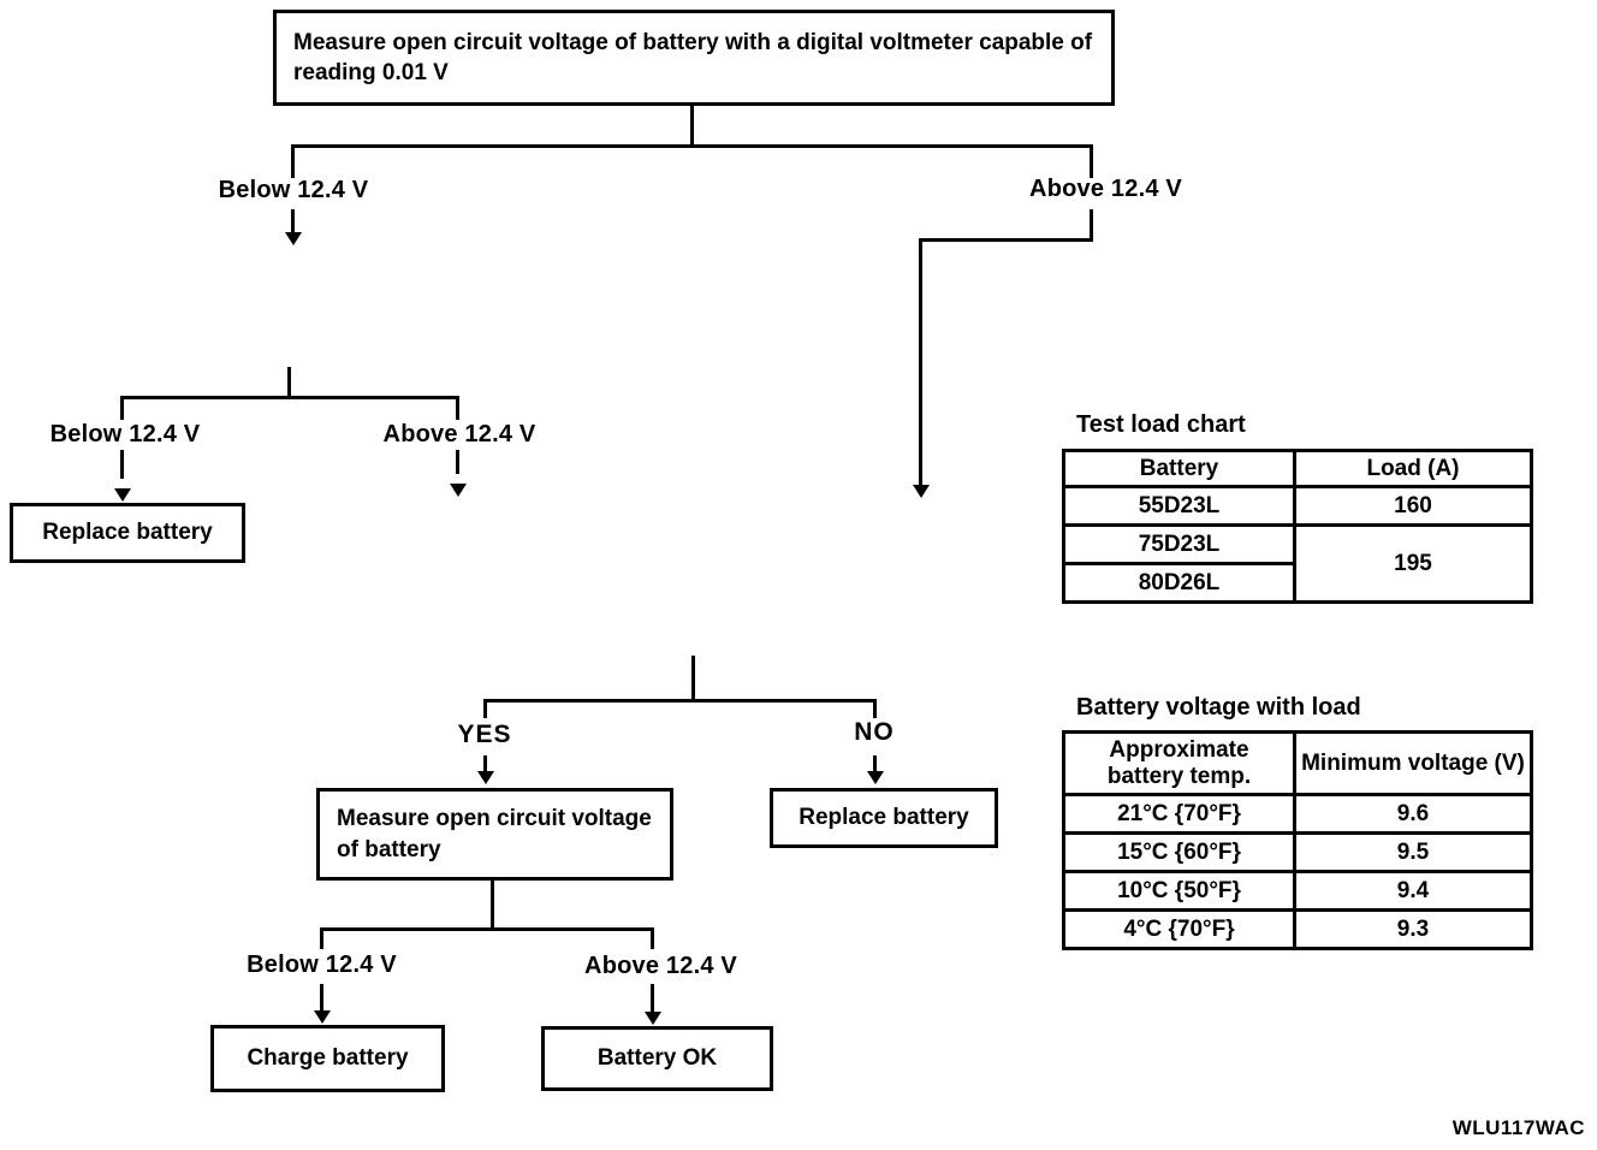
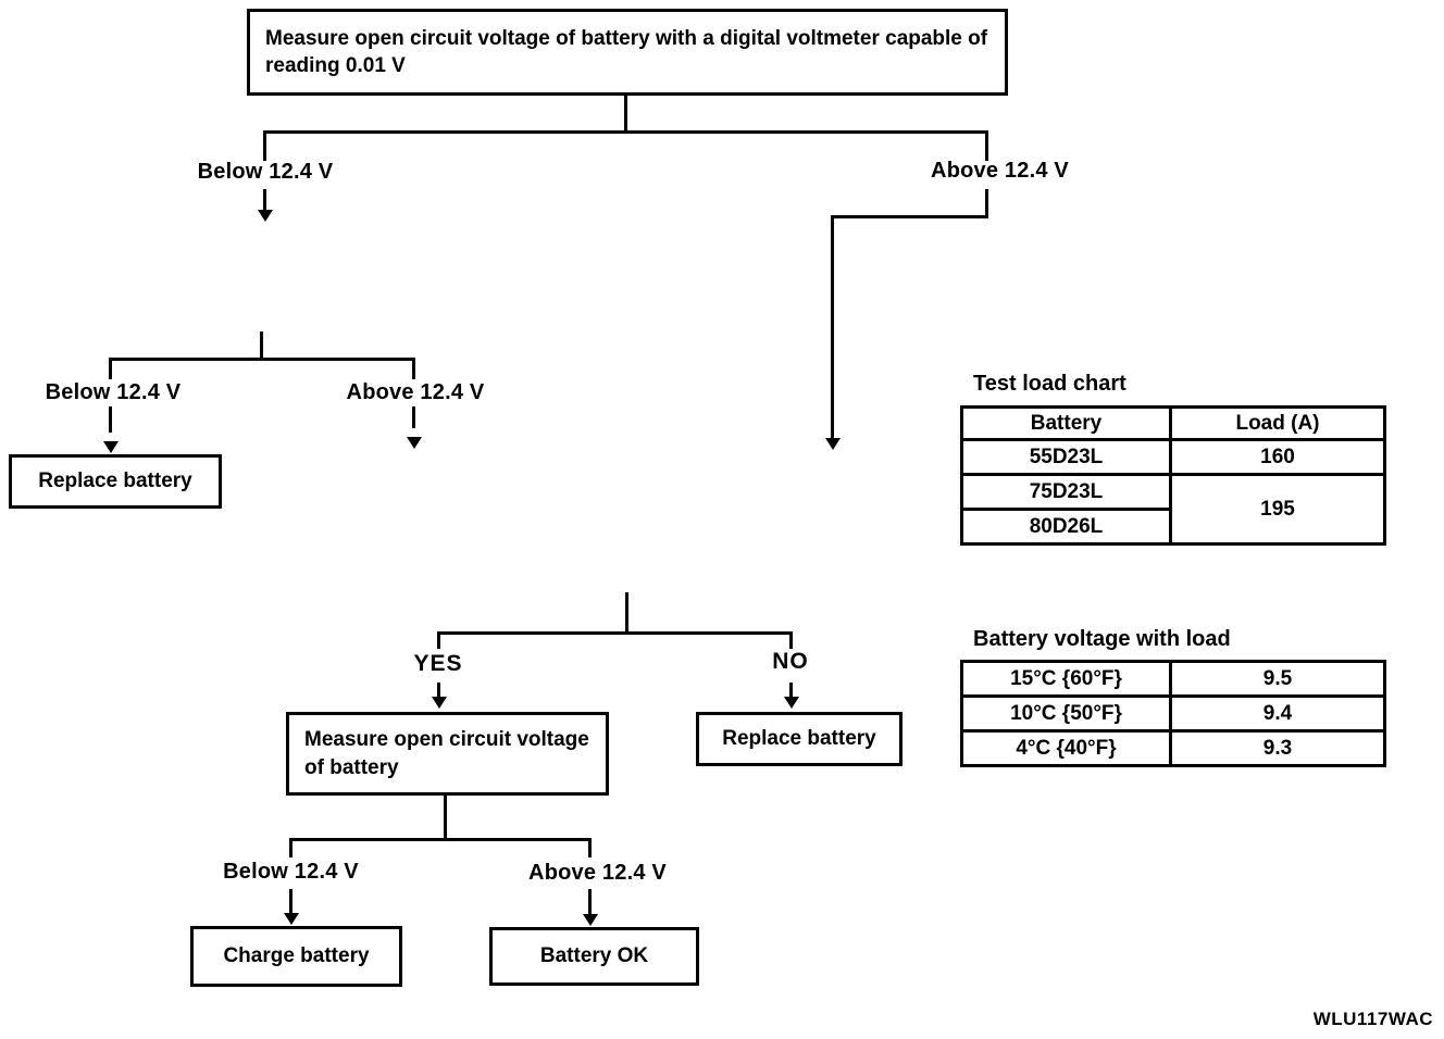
  Measure open circuit voltage of battery with a digital voltmeter capable of reading 0.01 V
  Replace battery
  Measure open circuit voltage of battery
  Replace battery
  Charge battery
  Battery OK
  Below 12.4 V
  Above 12.4 V
  Below 12.4 V
  Above 12.4 V
  YES
  NO
  Below 12.4 V
  Above 12.4 V
  Test load chart
  Battery	Load (A)
  55D23L	160
  75D23L	195
  80D26L
  Battery voltage with load
- Approximate battery temp.	Minimum voltage (V)
- 21°C {70°F}	9.6
  15°C {60°F}	9.5
  10°C {50°F}	9.4
- 4°C {70°F}	9.3
+ 4°C {40°F}	9.3
  WLU117WAC
